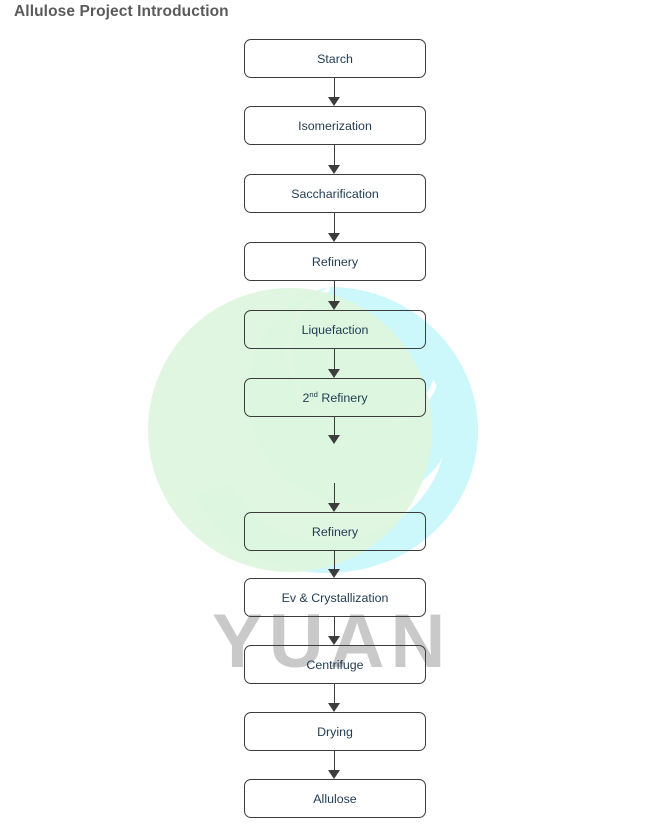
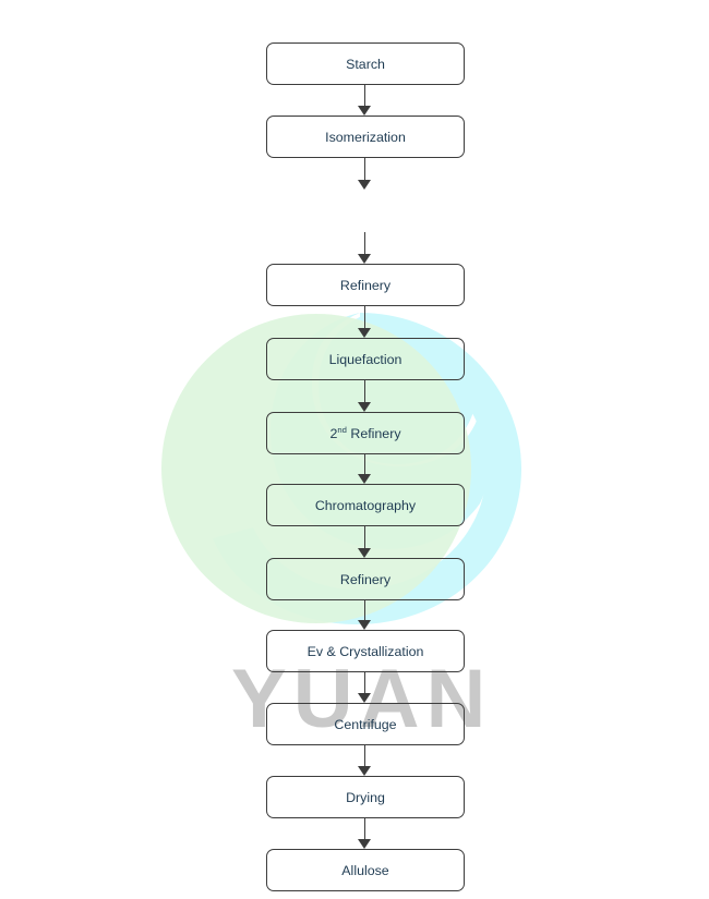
  YUAN
- Allulose Project Introduction
  Starch
  Isomerization
- Saccharification
  Refinery
  Liquefaction
  2nd Refinery
+ Chromatography
  Refinery
  Ev & Crystallization
  Centrifuge
  Drying
  Allulose
